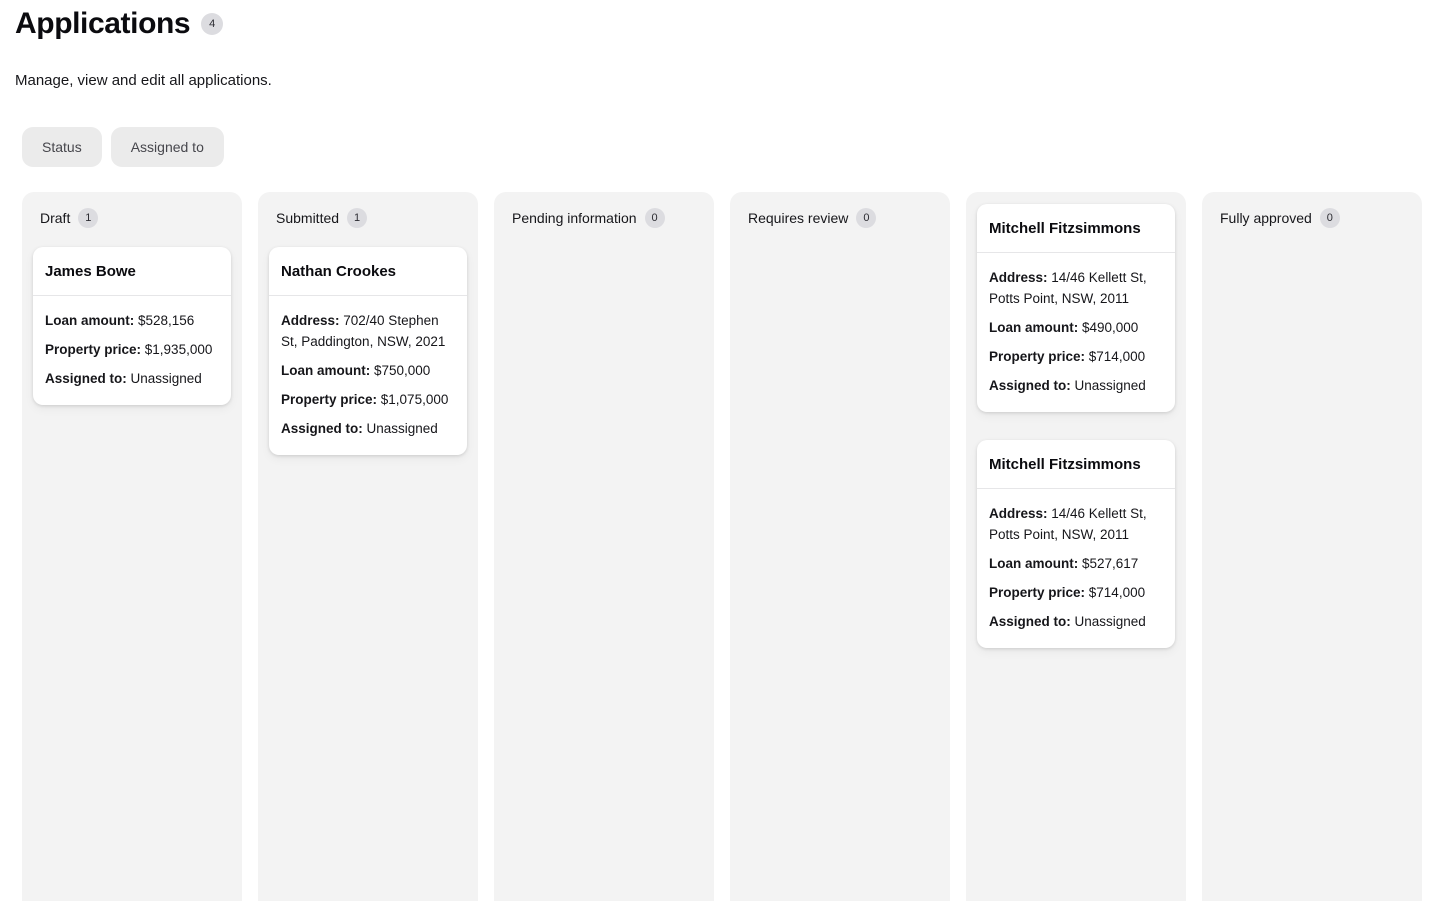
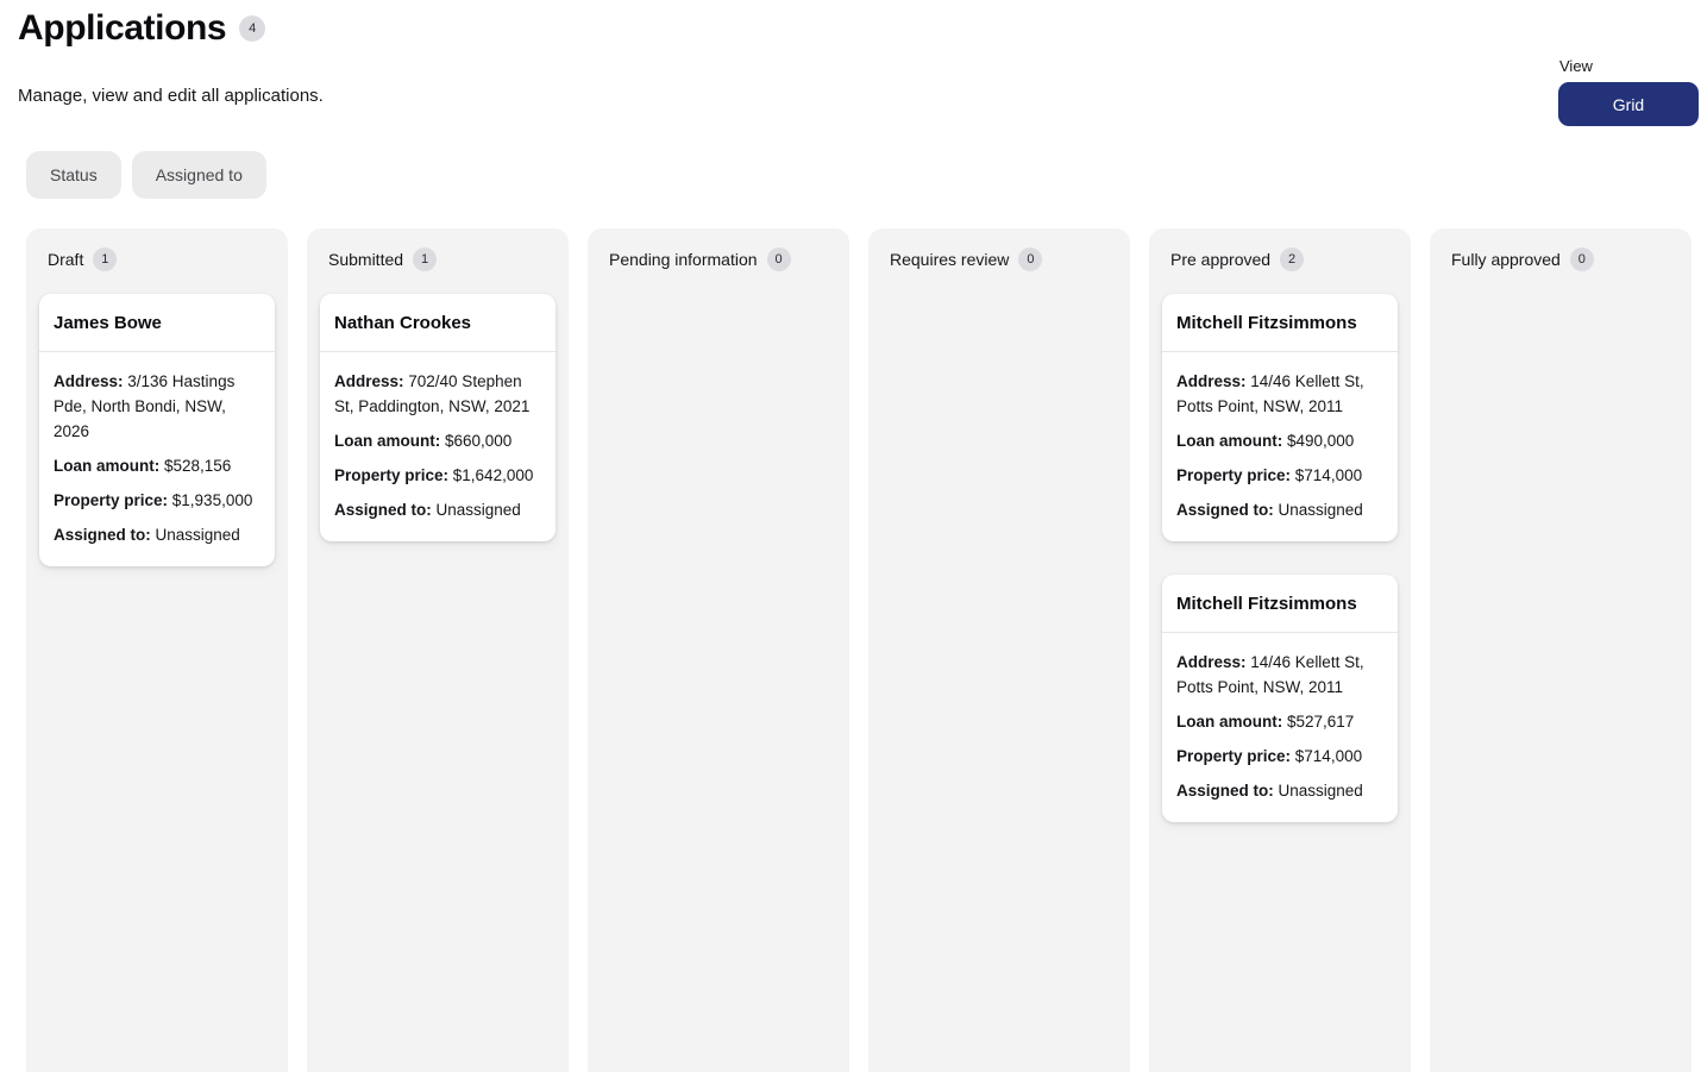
  Applications
  4
  Manage, view and edit all applications.
+ View
+ Grid
  Status
  Assigned to
  Draft
  1
  James Bowe
+ Address: 3/136 Hastings Pde, North Bondi, NSW, 2026
  Loan amount: $528,156
  Property price: $1,935,000
  Assigned to: Unassigned
  Submitted
  1
  Nathan Crookes
  Address: 702/40 Stephen St, Paddington, NSW, 2021
- Loan amount: $750,000
+ Loan amount: $660,000
- Property price: $1,075,000
+ Property price: $1,642,000
  Assigned to: Unassigned
  Pending information
  0
  Requires review
  0
+ Pre approved
+ 2
  Mitchell Fitzsimmons
  Address: 14/46 Kellett St, Potts Point, NSW, 2011
  Loan amount: $490,000
  Property price: $714,000
  Assigned to: Unassigned
  Mitchell Fitzsimmons
  Address: 14/46 Kellett St, Potts Point, NSW, 2011
  Loan amount: $527,617
  Property price: $714,000
  Assigned to: Unassigned
  Fully approved
  0
